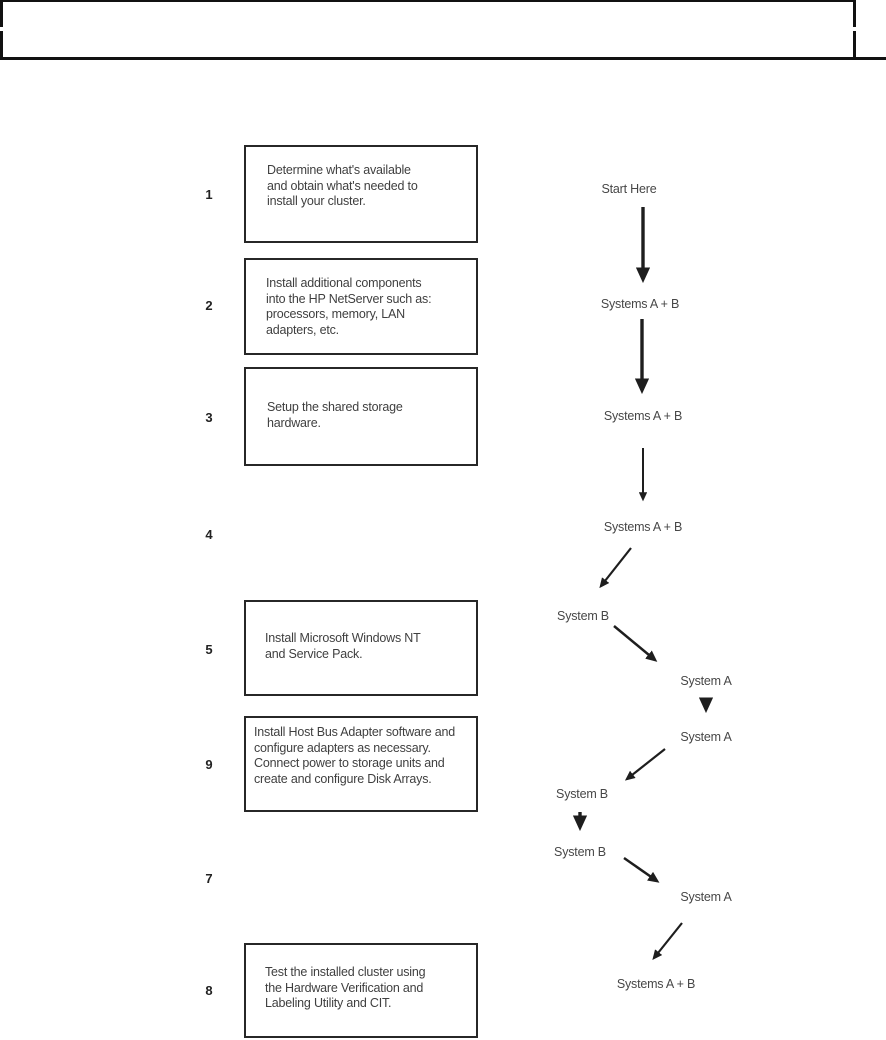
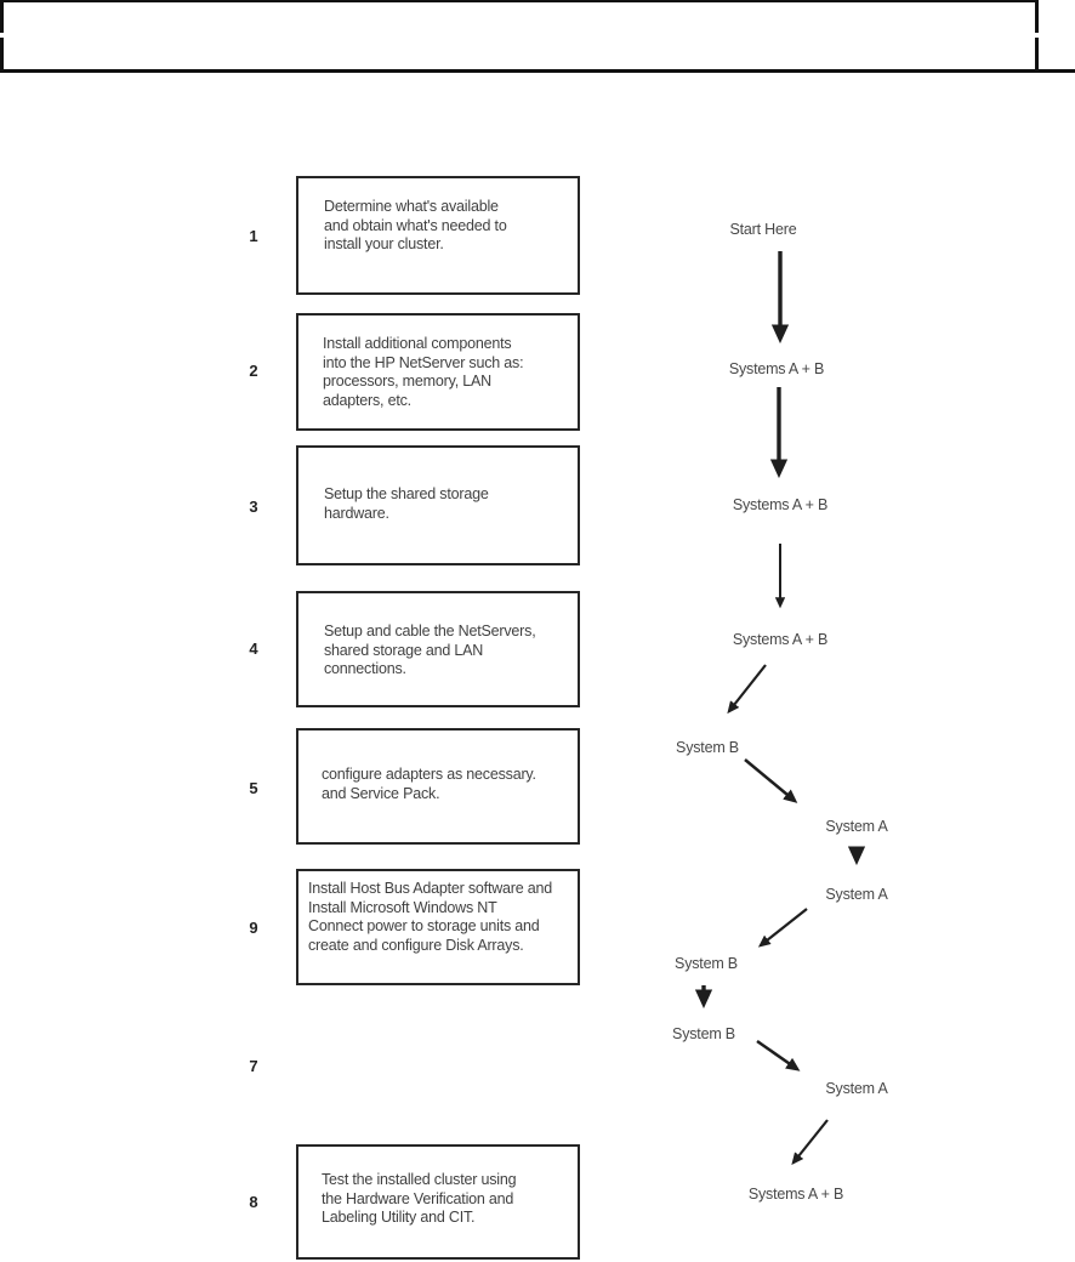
  1
  2
  3
  4
  5
  9
  7
  8
  Determine what's available
  and obtain what's needed to
  install your cluster.
  Install additional components
  into the HP NetServer such as:
  processors, memory, LAN
  adapters, etc.
  Setup the shared storage
  hardware.
+ Setup and cable the NetServers,
+ shared storage and LAN
+ connections.
- Install Microsoft Windows NT
+ configure adapters as necessary.
  and Service Pack.
  Install Host Bus Adapter software and
- configure adapters as necessary.
+ Install Microsoft Windows NT
  Connect power to storage units and
  create and configure Disk Arrays.
  Test the installed cluster using
  the Hardware Verification and
  Labeling Utility and CIT.
  Start Here
  Systems A + B
  Systems A + B
  Systems A + B
  System B
  System A
  System A
  System B
  System B
  System A
  Systems A + B
